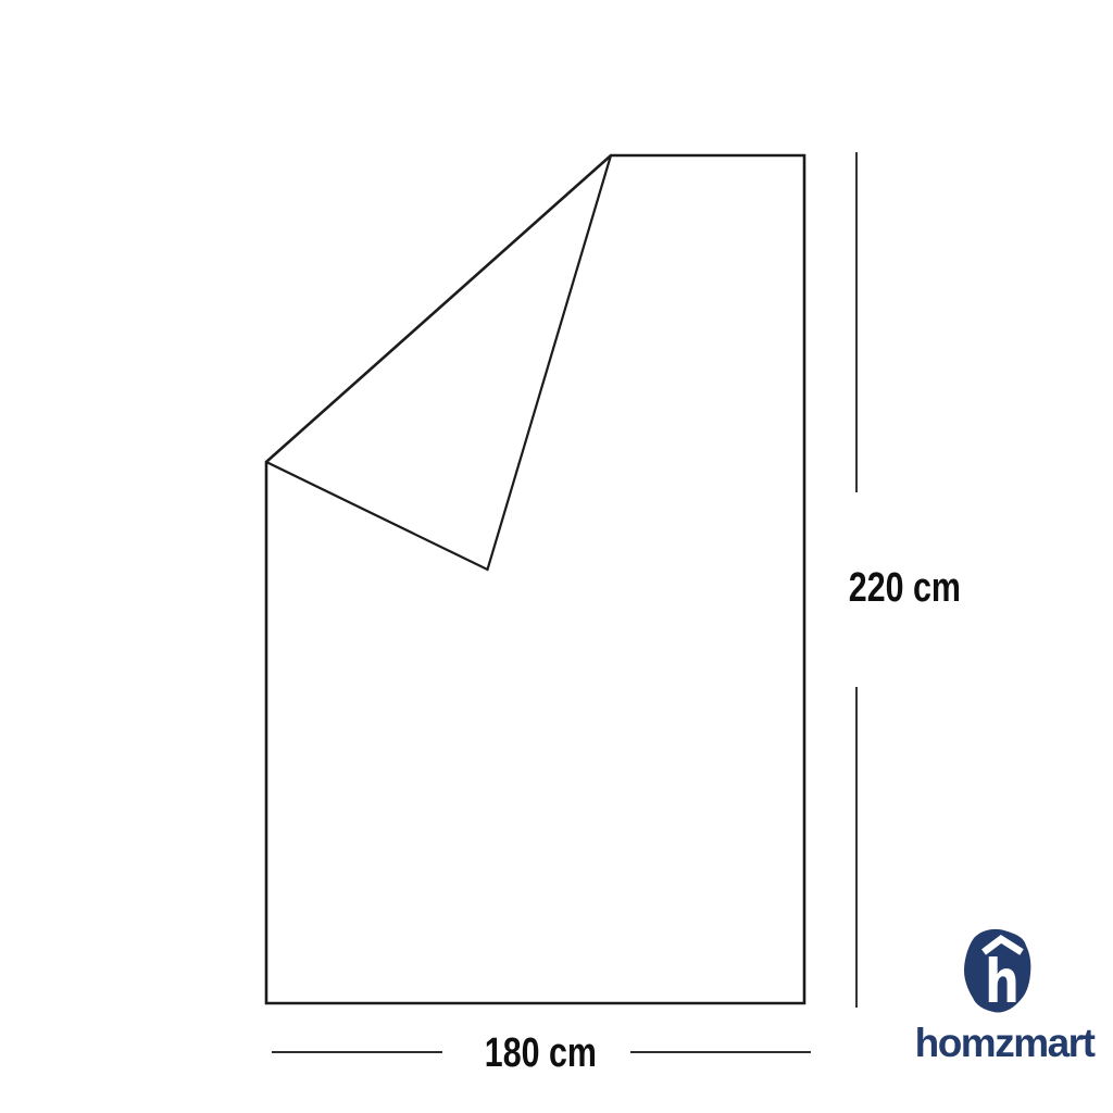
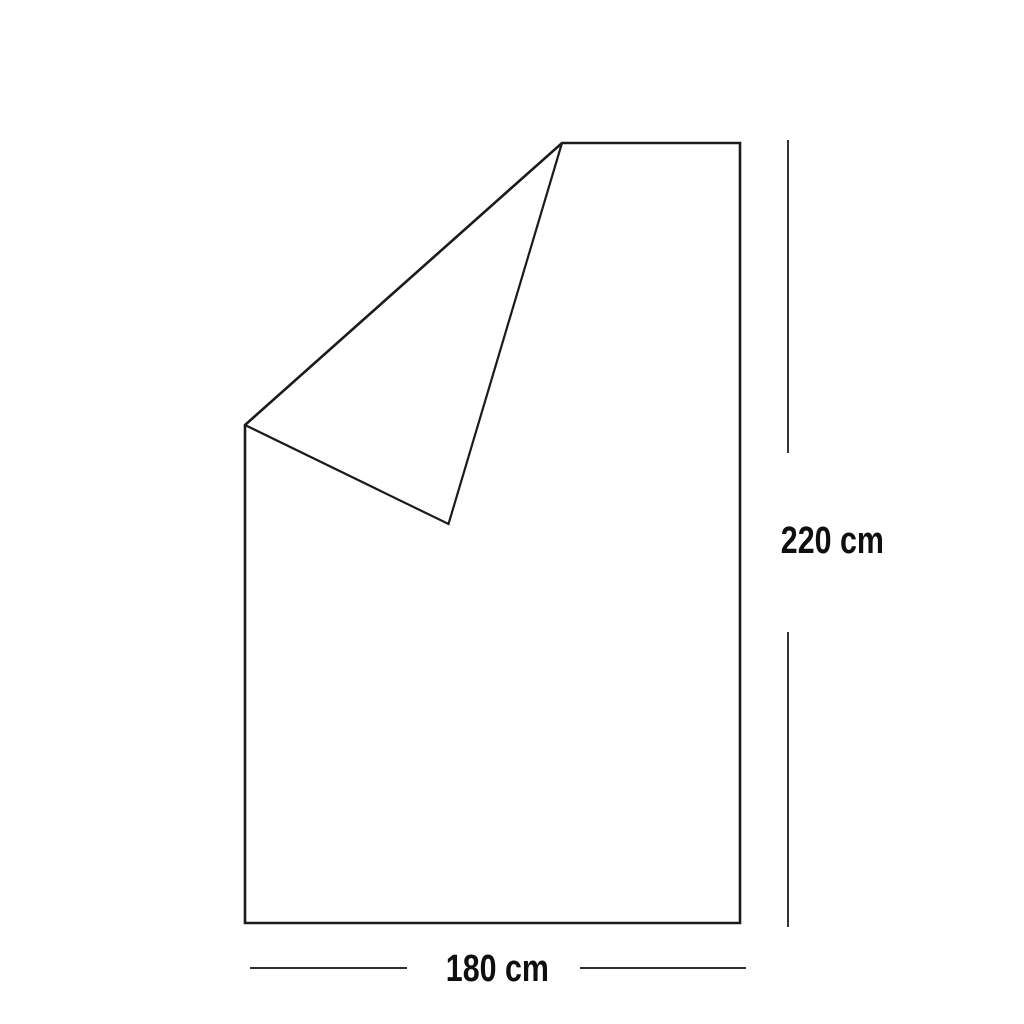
  220 cm
  180 cm
- h
- homzmart
